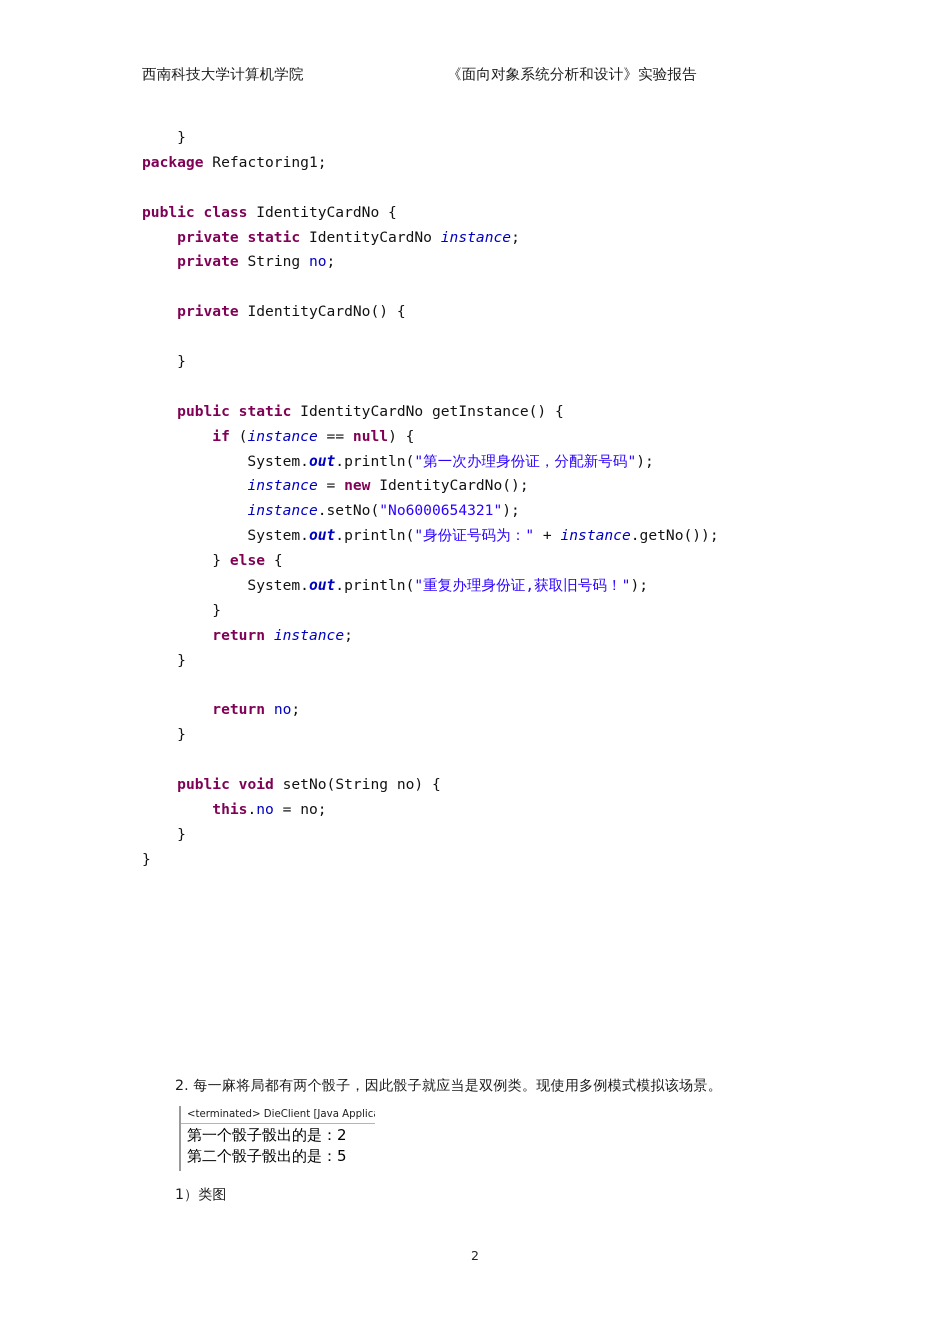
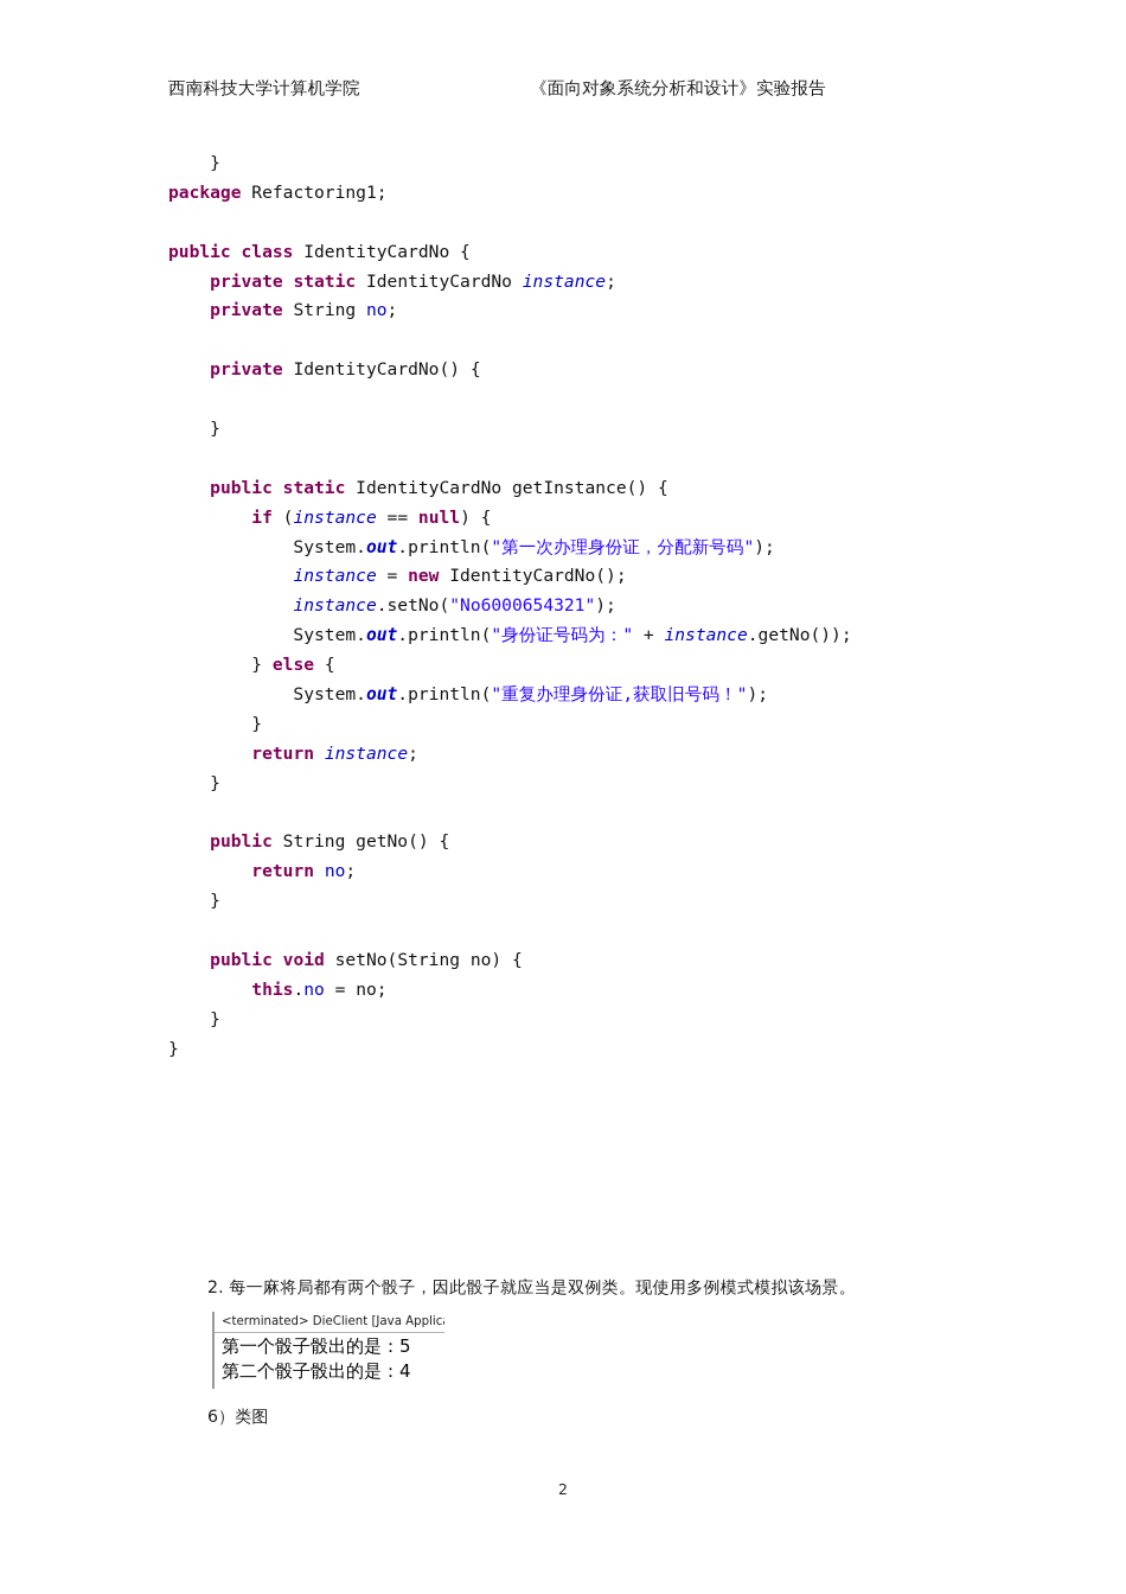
  西南科技大学计算机学院
  《面向对象系统分析和设计》实验报告
  }
  package Refactoring1;
  public class IdentityCardNo {
  private static IdentityCardNo instance;
  private String no;
  private IdentityCardNo() {
  }
  public static IdentityCardNo getInstance() {
  if (instance == null) {
  System.out.println("第一次办理身份证，分配新号码");
  instance = new IdentityCardNo();
  instance.setNo("No6000654321");
  System.out.println("身份证号码为：" + instance.getNo());
  } else {
  System.out.println("重复办理身份证,获取旧号码！");
  }
  return instance;
  }
+ public String getNo() {
  return no;
  }
  public void setNo(String no) {
  this.no = no;
  }
  }
  2. 每一麻将局都有两个骰子，因此骰子就应当是双例类。现使用多例模式模拟该场景。
  <terminated> DieClient [Java Applic
- 第一个骰子骰出的是：2
+ 第一个骰子骰出的是：5
- 第二个骰子骰出的是：5
+ 第二个骰子骰出的是：4
- 1）类图
+ 6）类图
  2
